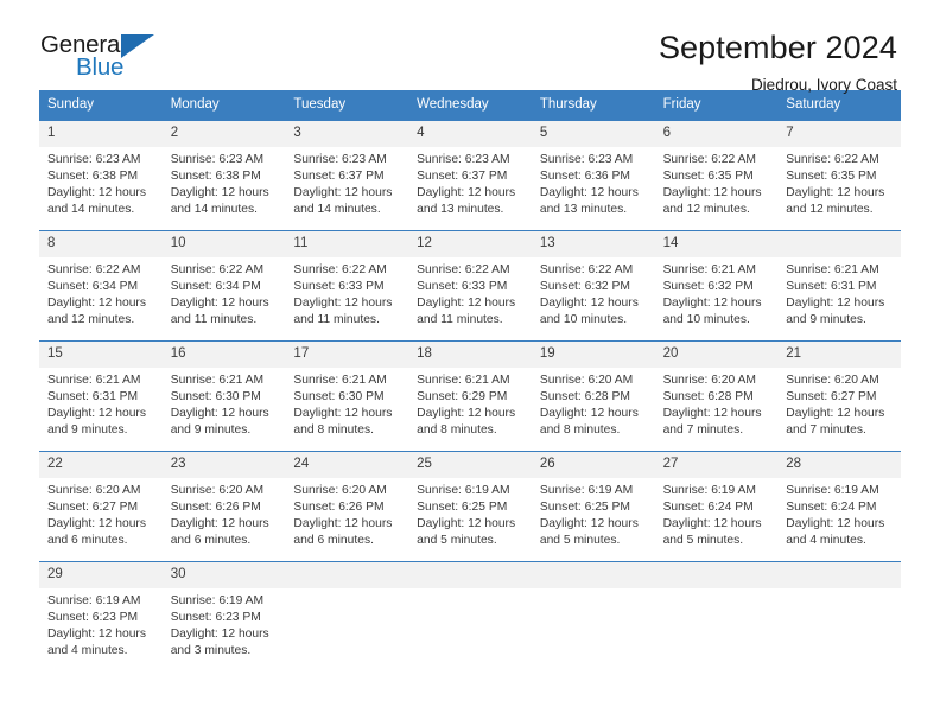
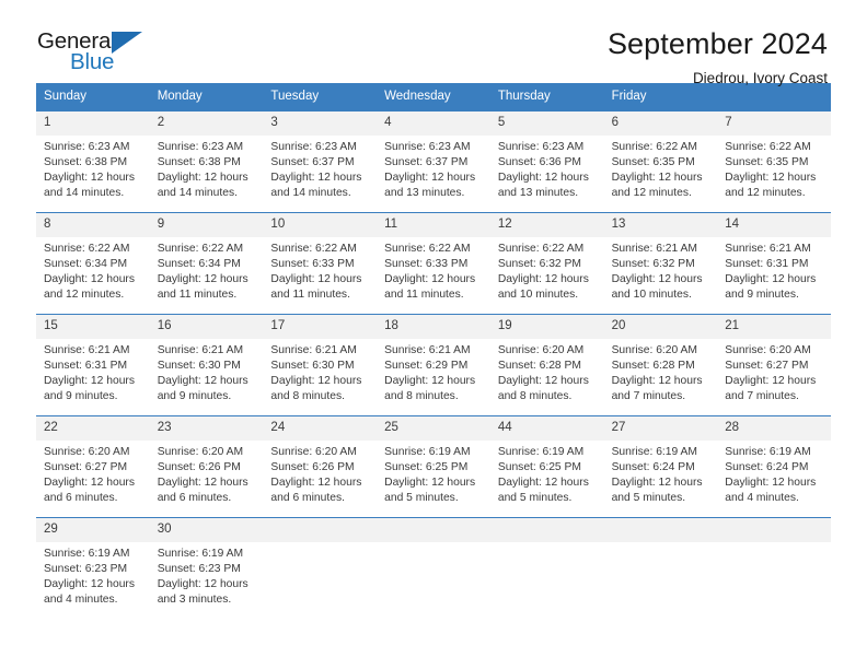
  General
  Blue
  September 2024
  Diedrou, Ivory Coast
  Sunday
  Monday
  Tuesday
  Wednesday
  Thursday
  Friday
- Saturday
  1
  2
  3
  4
  5
  6
  7
  Sunrise: 6:23 AM
  Sunset: 6:38 PM
  Daylight: 12 hours
  and 14 minutes.
  Sunrise: 6:23 AM
  Sunset: 6:38 PM
  Daylight: 12 hours
  and 14 minutes.
  Sunrise: 6:23 AM
  Sunset: 6:37 PM
  Daylight: 12 hours
  and 14 minutes.
  Sunrise: 6:23 AM
  Sunset: 6:37 PM
  Daylight: 12 hours
  and 13 minutes.
  Sunrise: 6:23 AM
  Sunset: 6:36 PM
  Daylight: 12 hours
  and 13 minutes.
  Sunrise: 6:22 AM
  Sunset: 6:35 PM
  Daylight: 12 hours
  and 12 minutes.
  Sunrise: 6:22 AM
  Sunset: 6:35 PM
  Daylight: 12 hours
  and 12 minutes.
  8
+ 9
  10
  11
  12
  13
  14
  Sunrise: 6:22 AM
  Sunset: 6:34 PM
  Daylight: 12 hours
  and 12 minutes.
  Sunrise: 6:22 AM
  Sunset: 6:34 PM
  Daylight: 12 hours
  and 11 minutes.
  Sunrise: 6:22 AM
  Sunset: 6:33 PM
  Daylight: 12 hours
  and 11 minutes.
  Sunrise: 6:22 AM
  Sunset: 6:33 PM
  Daylight: 12 hours
  and 11 minutes.
  Sunrise: 6:22 AM
  Sunset: 6:32 PM
  Daylight: 12 hours
  and 10 minutes.
  Sunrise: 6:21 AM
  Sunset: 6:32 PM
  Daylight: 12 hours
  and 10 minutes.
  Sunrise: 6:21 AM
  Sunset: 6:31 PM
  Daylight: 12 hours
  and 9 minutes.
  15
  16
  17
  18
  19
  20
  21
  Sunrise: 6:21 AM
  Sunset: 6:31 PM
  Daylight: 12 hours
  and 9 minutes.
  Sunrise: 6:21 AM
  Sunset: 6:30 PM
  Daylight: 12 hours
  and 9 minutes.
  Sunrise: 6:21 AM
  Sunset: 6:30 PM
  Daylight: 12 hours
  and 8 minutes.
  Sunrise: 6:21 AM
  Sunset: 6:29 PM
  Daylight: 12 hours
  and 8 minutes.
  Sunrise: 6:20 AM
  Sunset: 6:28 PM
  Daylight: 12 hours
  and 8 minutes.
  Sunrise: 6:20 AM
  Sunset: 6:28 PM
  Daylight: 12 hours
  and 7 minutes.
  Sunrise: 6:20 AM
  Sunset: 6:27 PM
  Daylight: 12 hours
  and 7 minutes.
  22
  23
  24
  25
- 26
+ 44
  27
  28
  Sunrise: 6:20 AM
  Sunset: 6:27 PM
  Daylight: 12 hours
  and 6 minutes.
  Sunrise: 6:20 AM
  Sunset: 6:26 PM
  Daylight: 12 hours
  and 6 minutes.
  Sunrise: 6:20 AM
  Sunset: 6:26 PM
  Daylight: 12 hours
  and 6 minutes.
  Sunrise: 6:19 AM
  Sunset: 6:25 PM
  Daylight: 12 hours
  and 5 minutes.
  Sunrise: 6:19 AM
  Sunset: 6:25 PM
  Daylight: 12 hours
  and 5 minutes.
  Sunrise: 6:19 AM
  Sunset: 6:24 PM
  Daylight: 12 hours
  and 5 minutes.
  Sunrise: 6:19 AM
  Sunset: 6:24 PM
  Daylight: 12 hours
  and 4 minutes.
  29
  30
  Sunrise: 6:19 AM
  Sunset: 6:23 PM
  Daylight: 12 hours
  and 4 minutes.
  Sunrise: 6:19 AM
  Sunset: 6:23 PM
  Daylight: 12 hours
  and 3 minutes.
